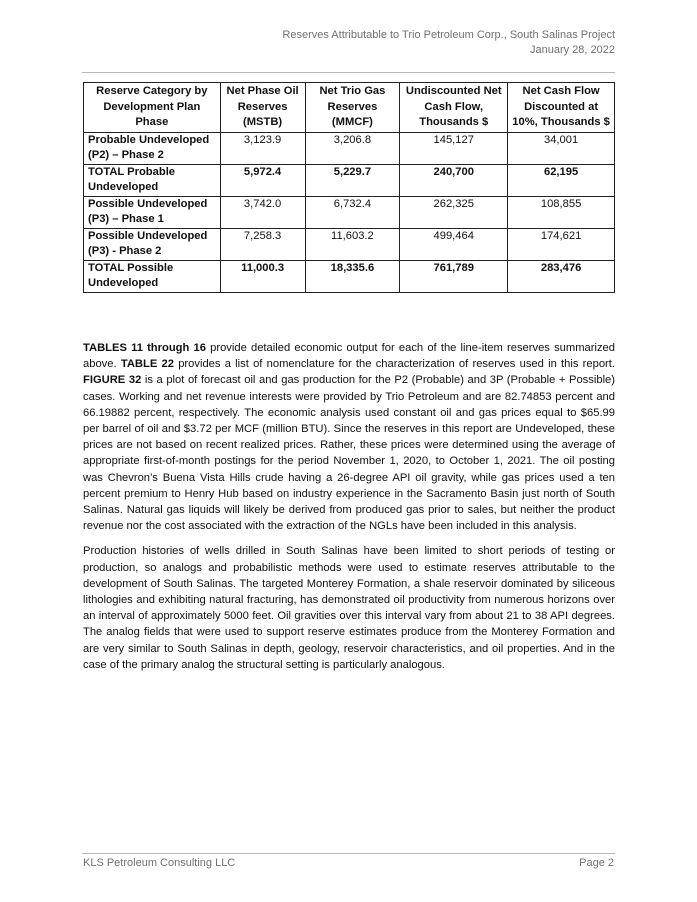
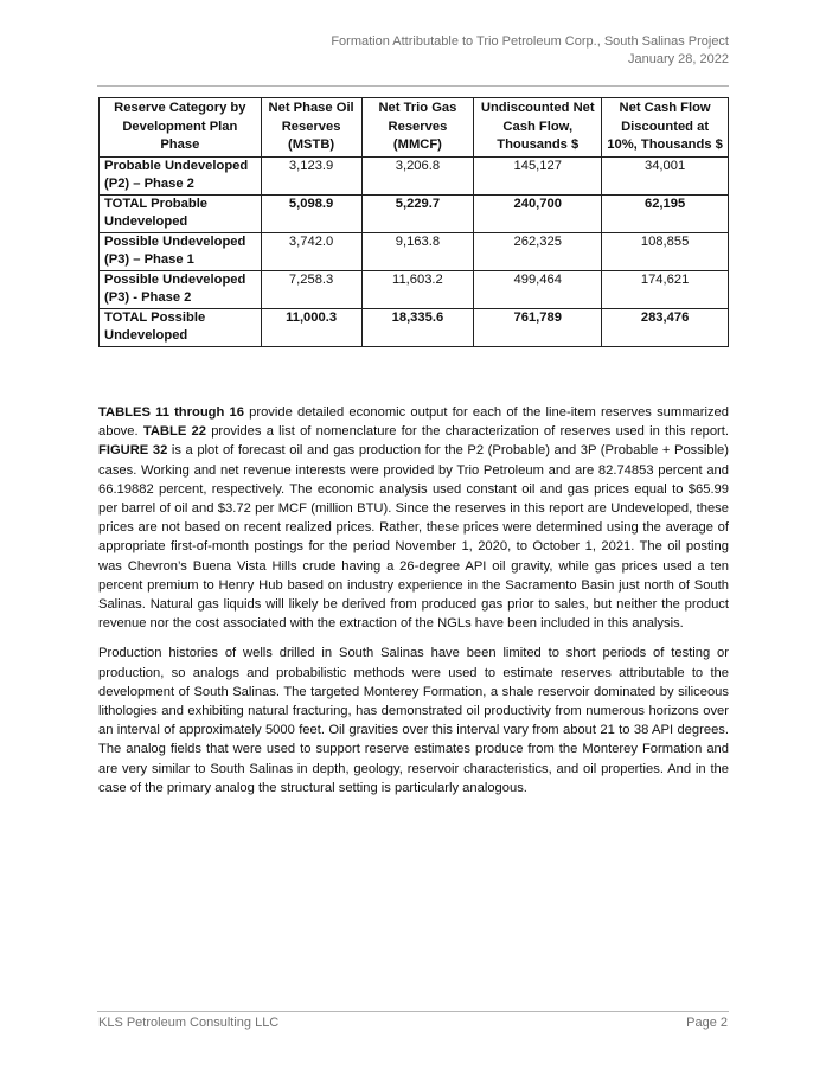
- Reserves Attributable to Trio Petroleum Corp., South Salinas Project
+ Formation Attributable to Trio Petroleum Corp., South Salinas Project
  January 28, 2022
  Reserve Category by Development Plan Phase	Net Phase Oil Reserves (MSTB)	Net Trio Gas Reserves (MMCF)	Undiscounted Net Cash Flow, Thousands $	Net Cash Flow Discounted at 10%, Thousands $
  Probable Undeveloped (P2) – Phase 2	3,123.9	3,206.8	145,127	34,001
- TOTAL Probable Undeveloped	5,972.4	5,229.7	240,700	62,195
+ TOTAL Probable Undeveloped	5,098.9	5,229.7	240,700	62,195
- Possible Undeveloped (P3) – Phase 1	3,742.0	6,732.4	262,325	108,855
+ Possible Undeveloped (P3) – Phase 1	3,742.0	9,163.8	262,325	108,855
  Possible Undeveloped (P3) - Phase 2	7,258.3	11,603.2	499,464	174,621
  TOTAL Possible Undeveloped	11,000.3	18,335.6	761,789	283,476
  TABLES 11 through 16 provide detailed economic output for each of the line-item reserves summarized above. TABLE 22 provides a list of nomenclature for the characterization of reserves used in this report. FIGURE 32 is a plot of forecast oil and gas production for the P2 (Probable) and 3P (Probable + Possible) cases. Working and net revenue interests were provided by Trio Petroleum and are 82.74853 percent and 66.19882 percent, respectively. The economic analysis used constant oil and gas prices equal to $65.99 per barrel of oil and $3.72 per MCF (million BTU). Since the reserves in this report are Undeveloped, these prices are not based on recent realized prices. Rather, these prices were determined using the average of appropriate first-of-month postings for the period November 1, 2020, to October 1, 2021. The oil posting was Chevron’s Buena Vista Hills crude having a 26-degree API oil gravity, while gas prices used a ten percent premium to Henry Hub based on industry experience in the Sacramento Basin just north of South Salinas. Natural gas liquids will likely be derived from produced gas prior to sales, but neither the product revenue nor the cost associated with the extraction of the NGLs have been included in this analysis.
  Production histories of wells drilled in South Salinas have been limited to short periods of testing or production, so analogs and probabilistic methods were used to estimate reserves attributable to the development of South Salinas. The targeted Monterey Formation, a shale reservoir dominated by siliceous lithologies and exhibiting natural fracturing, has demonstrated oil productivity from numerous horizons over an interval of approximately 5000 feet. Oil gravities over this interval vary from about 21 to 38 API degrees. The analog fields that were used to support reserve estimates produce from the Monterey Formation and are very similar to South Salinas in depth, geology, reservoir characteristics, and oil properties. And in the case of the primary analog the structural setting is particularly analogous.
  KLS Petroleum Consulting LLC
  Page 2
